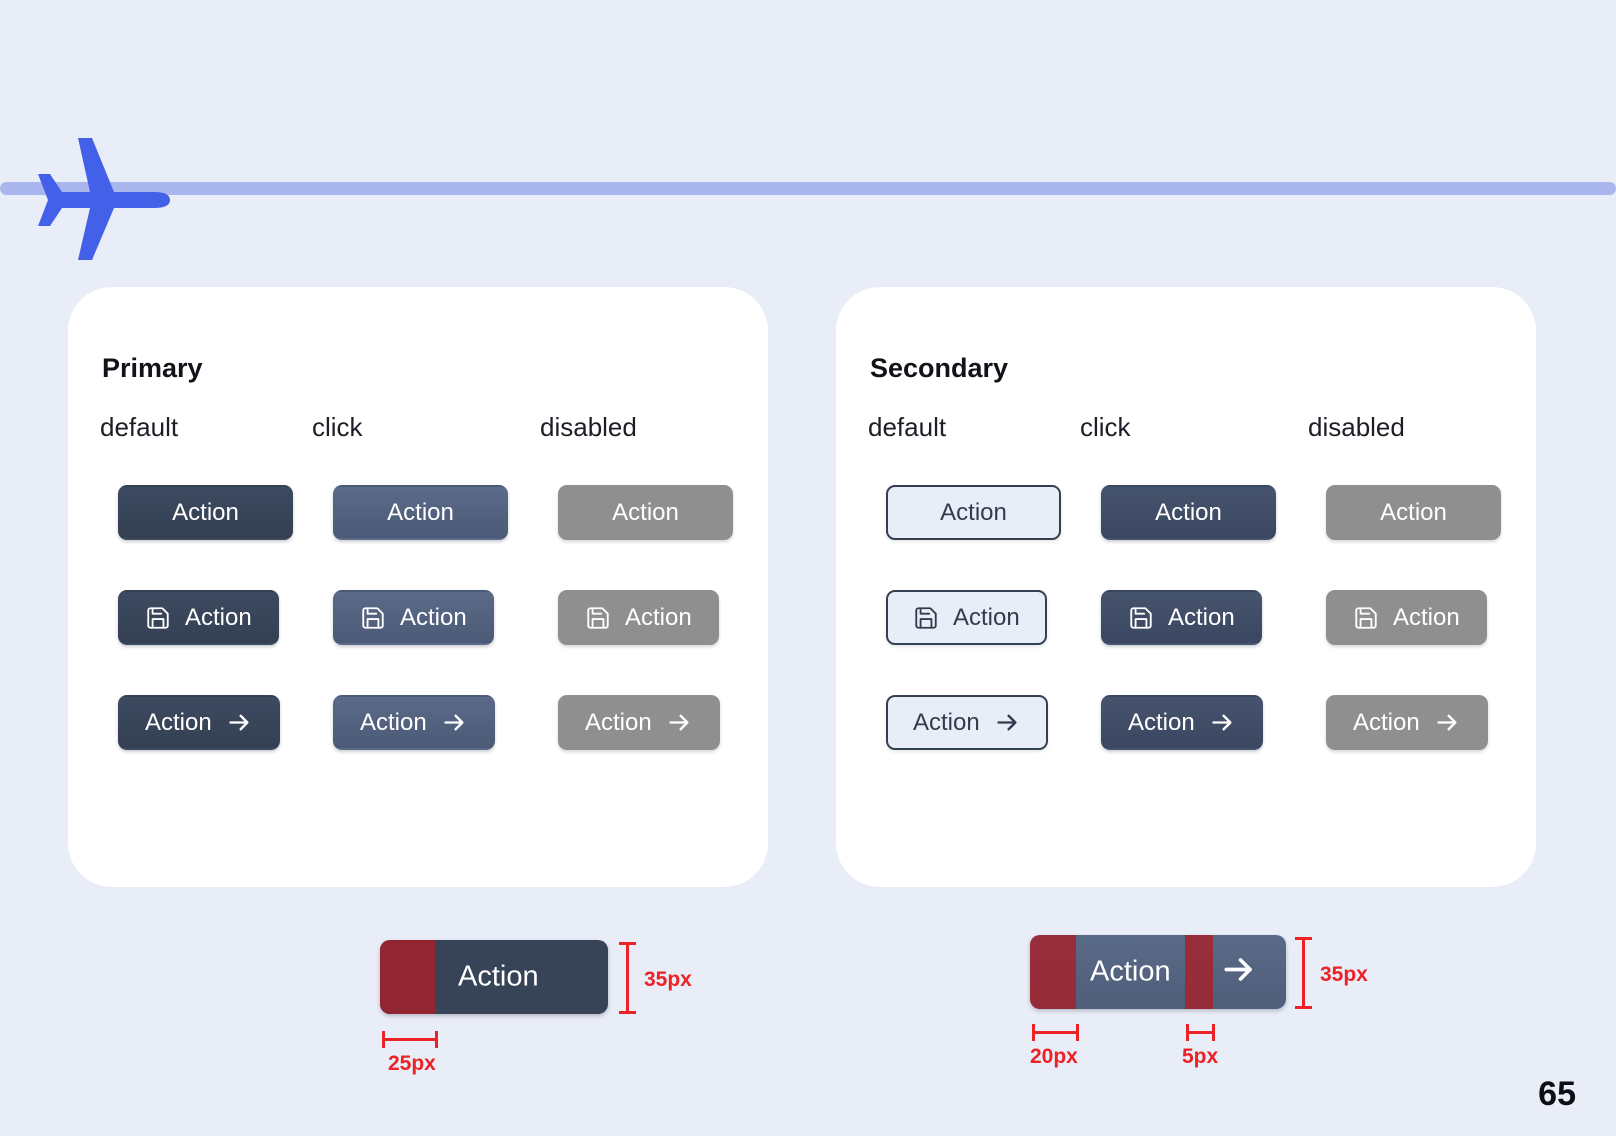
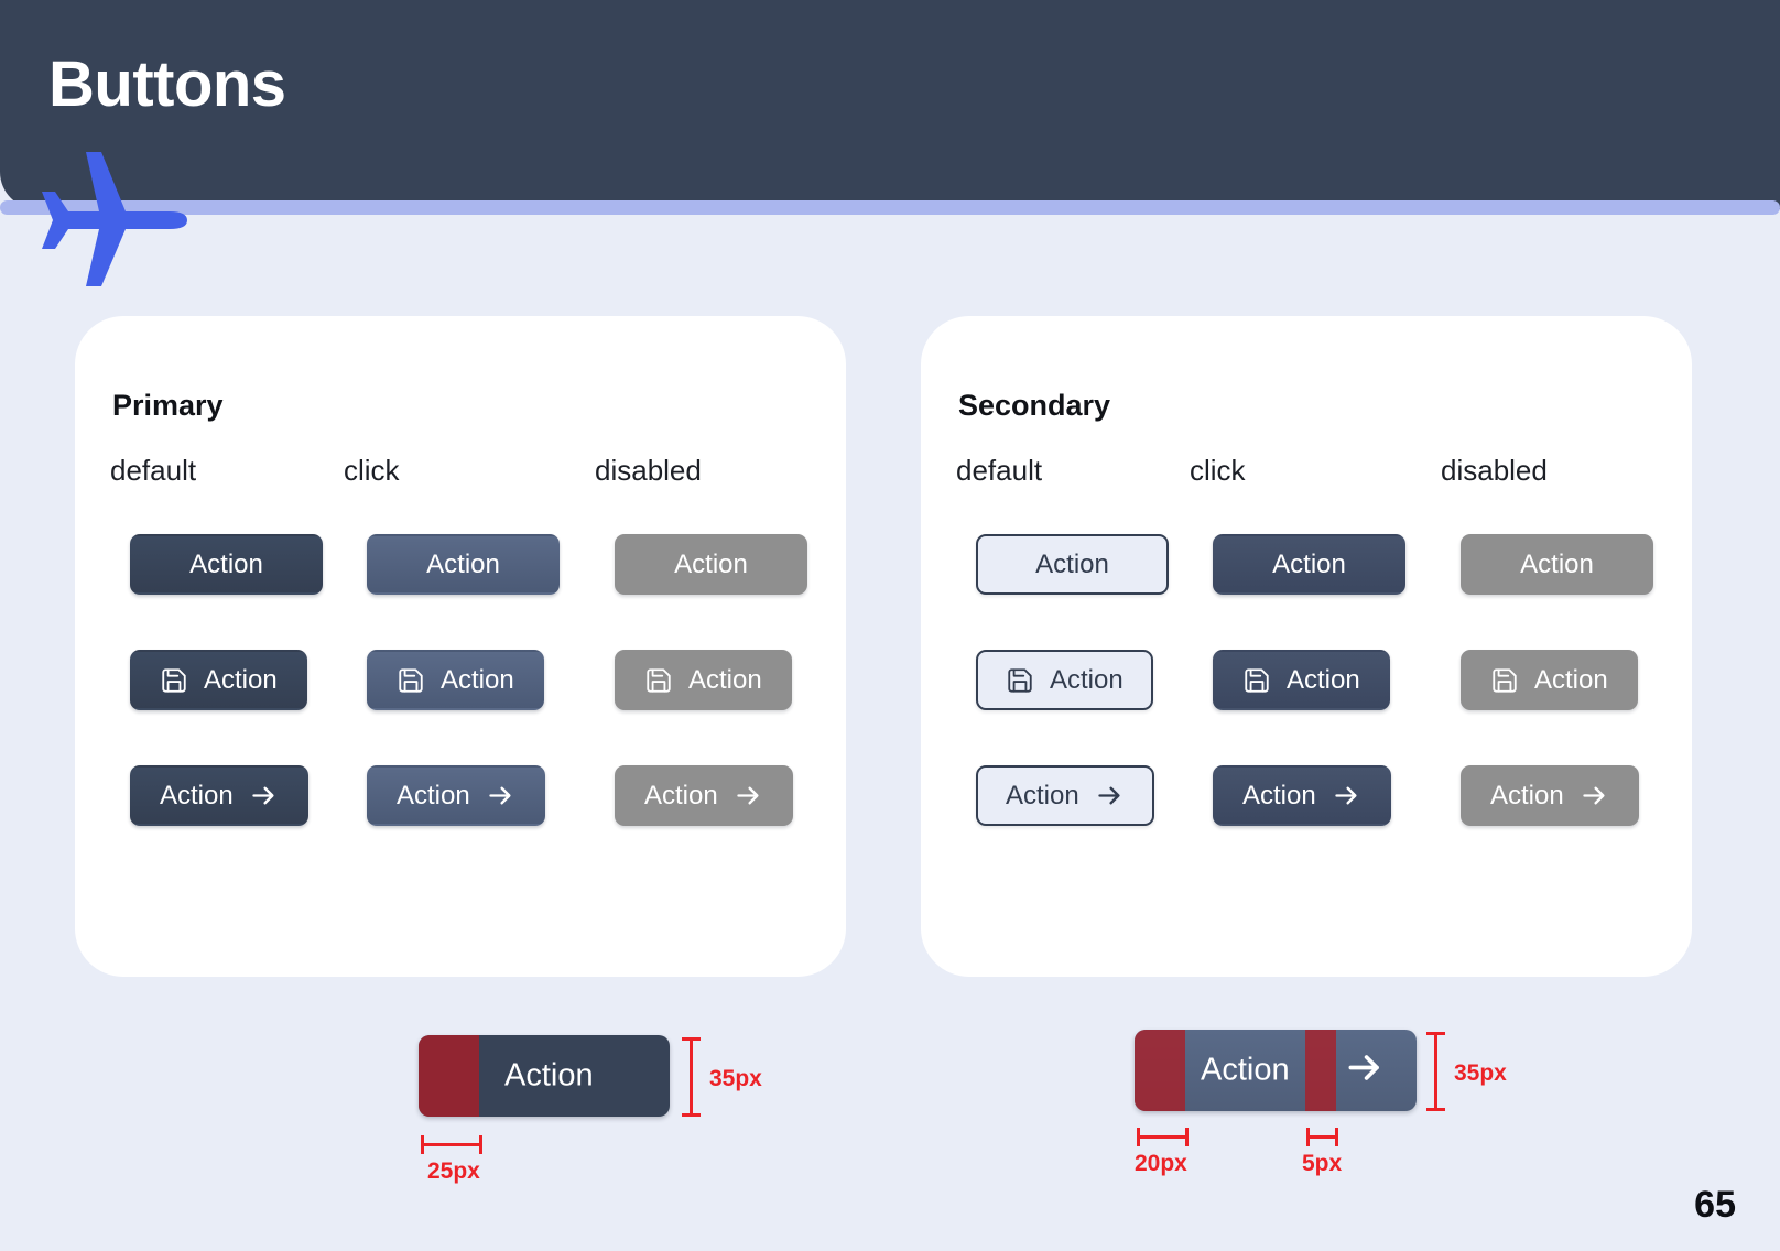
+ Buttons
  Primary
  default
  click
  disabled
  Action
  Action
  Action
  Action
  Action
  Action
  Action
  Action
  Action
  Secondary
  default
  click
  disabled
  Action
  Action
  Action
  Action
  Action
  Action
  Action
  Action
  Action
  Action
  35px
  25px
  Action
  35px
  20px
  5px
  65
